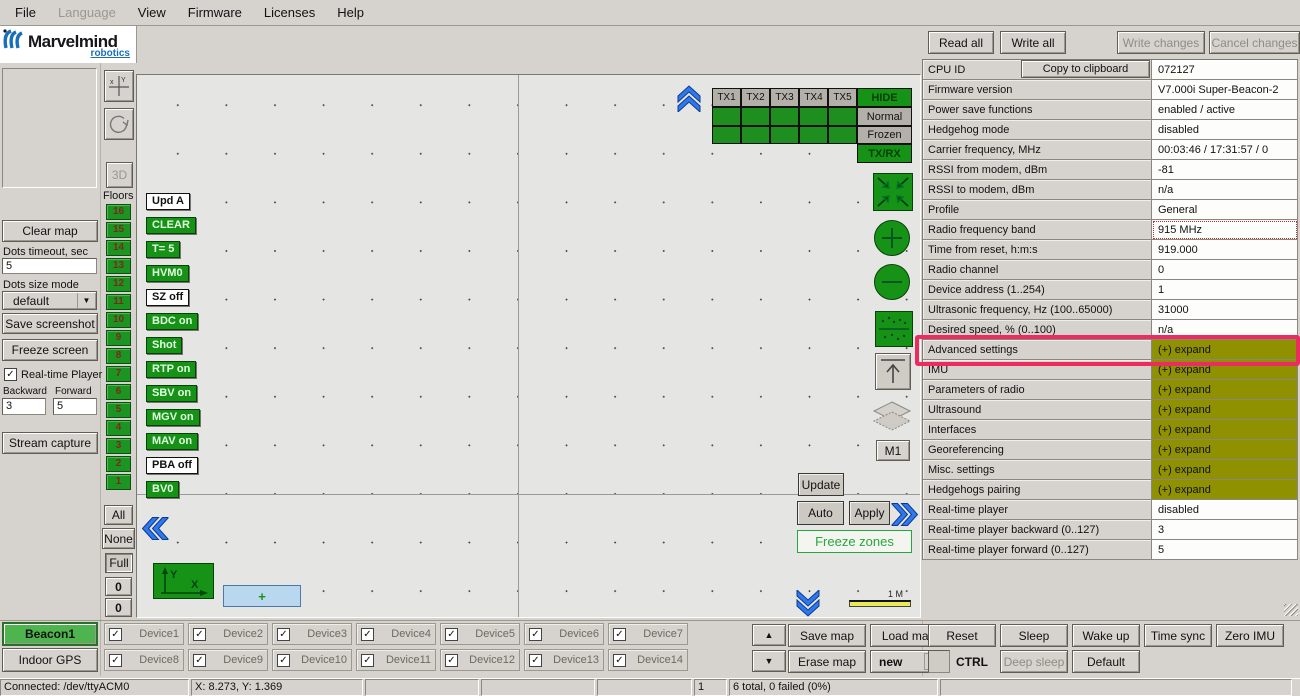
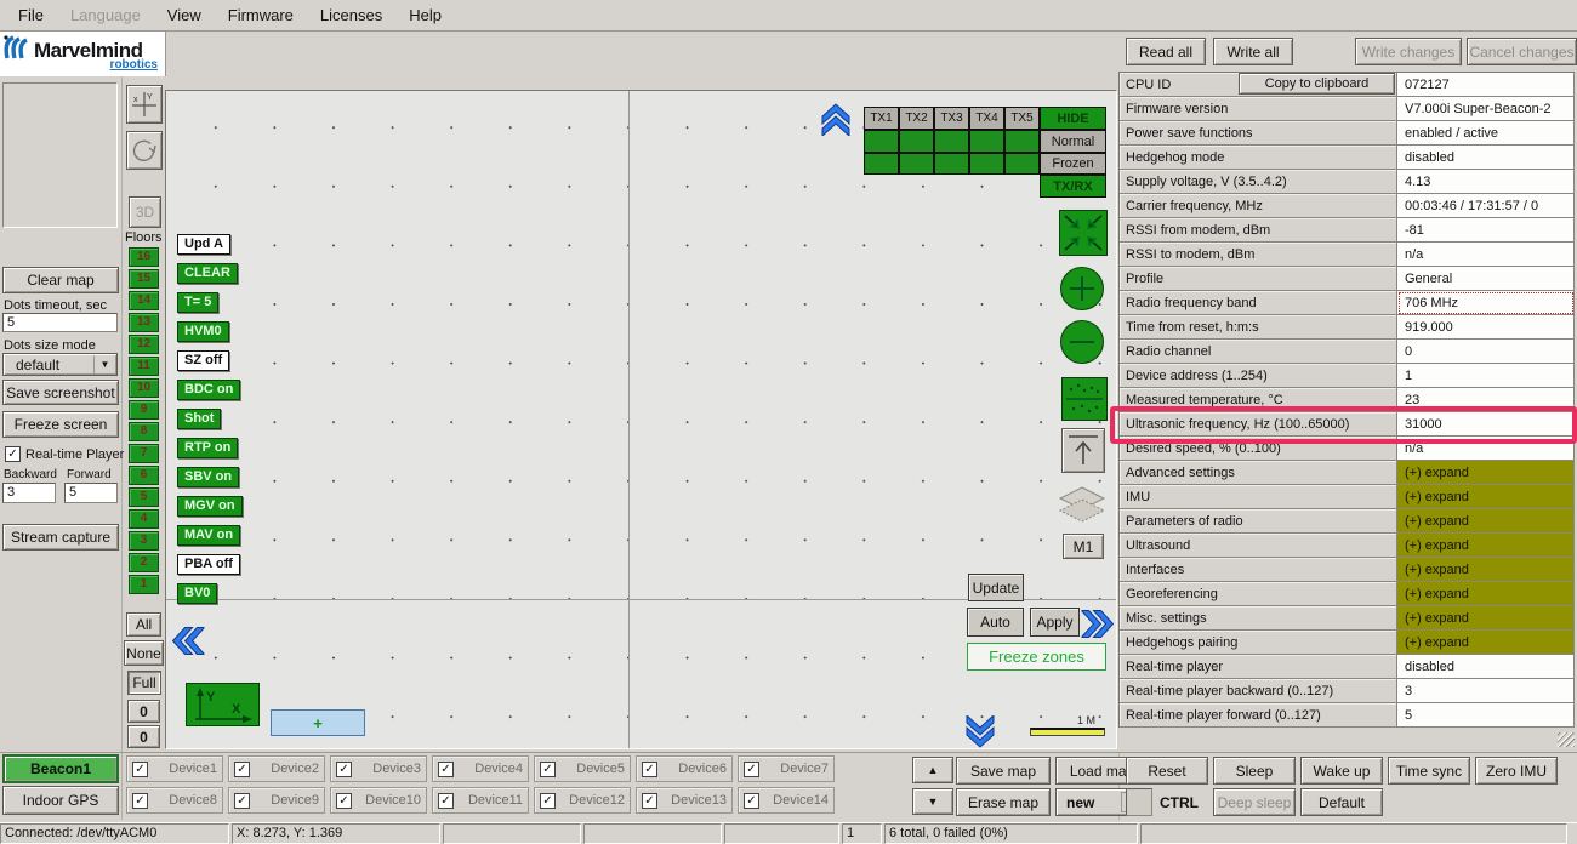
  File
  Language
  View
  Firmware
  Licenses
  Help
  Marvelmind
  robotics
  Clear map
  Dots timeout, sec
  5
  Dots size mode
  default
  ▼
  Save screenshot
  Freeze screen
  ✓
  Real-time Player
  Backward
  Forward
  3
  5
  Stream capture
  3D
  Floors
  16
  15
  14
  13
  12
  11
  10
  9
  8
  7
  6
  5
  4
  3
  2
  1
  All
  None
  Full
  0
  0
  TX1
  TX2
  TX3
  TX4
  TX5
  HIDE
  Normal
  Frozen
  TX/RX
  Upd A
  CLEAR
  T= 5
  HVM0
  SZ off
  BDC on
  Shot
  RTP on
  SBV on
  MGV on
  MAV on
  PBA off
  BV0
  M1
  Update
  Auto
  Apply
  Freeze zones
  Y
  X
  +
  1 M
  Read all
  Write all
  Write changes
  Cancel changes
  CPU ID
  Copy to clipboard
  072127
  Firmware version
  V7.000i Super-Beacon-2
  Power save functions
  enabled / active
  Hedgehog mode
  disabled
+ Supply voltage, V (3.5..4.2)
+ 4.13
  Carrier frequency, MHz
  00:03:46 / 17:31:57 / 0
  RSSI from modem, dBm
  -81
  RSSI to modem, dBm
  n/a
  Profile
  General
  Radio frequency band
- 915 MHz
+ 706 MHz
  Time from reset, h:m:s
  919.000
  Radio channel
  0
  Device address (1..254)
  1
+ Measured temperature, °C
+ 23
  Ultrasonic frequency, Hz (100..65000)
  31000
  Desired speed, % (0..100)
  n/a
  Advanced settings
  (+) expand
  IMU
  (+) expand
  Parameters of radio
  (+) expand
  Ultrasound
  (+) expand
  Interfaces
  (+) expand
  Georeferencing
  (+) expand
  Misc. settings
  (+) expand
  Hedgehogs pairing
  (+) expand
  Real-time player
  disabled
  Real-time player backward (0..127)
  3
  Real-time player forward (0..127)
  5
  Beacon1
  Indoor GPS
  ▲
  ▼
  Save map
  Load ma
  Erase map
  new
  Reset
  Sleep
  Wake up
  Time sync
  Zero IMU
  CTRL
  Deep sleep
  Default
  Connected: /dev/ttyACM0
  X: 8.273, Y: 1.369
  1
  6 total, 0 failed (0%)
  ✓
  Device1
  ✓
  Device2
  ✓
  Device3
  ✓
  Device4
  ✓
  Device5
  ✓
  Device6
  ✓
  Device7
  ✓
  Device8
  ✓
  Device9
  ✓
  Device10
  ✓
  Device11
  ✓
  Device12
  ✓
  Device13
  ✓
  Device14
